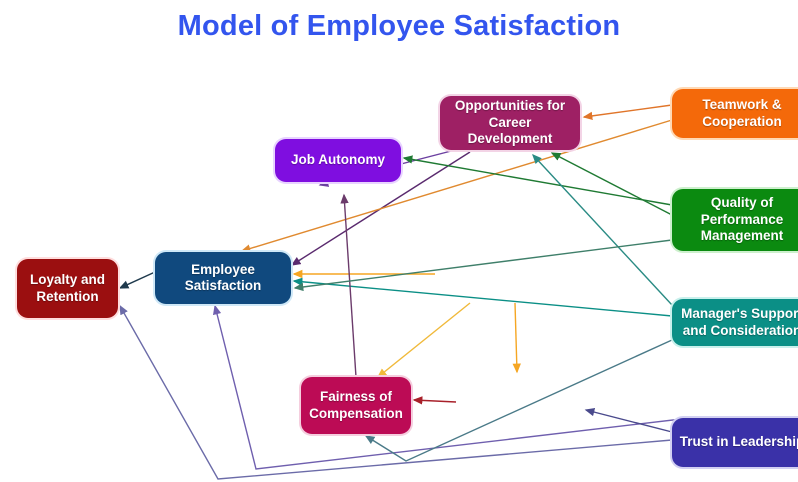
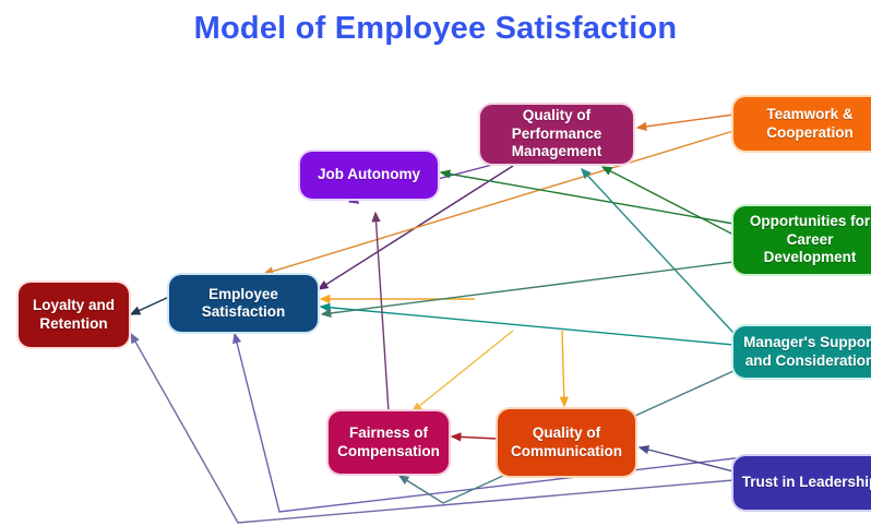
  Model of Employee Satisfaction
  Loyalty and Retention
  Employee Satisfaction
  Job Autonomy
- Opportunities for Career Development
+ Quality of Performance Management
  Fairness of Compensation
+ Quality of Communication
  Teamwork & Cooperation
- Quality of Performance Management
+ Opportunities for Career Development
  Manager's Suppor and Consideration
  Trust in Leadershi
